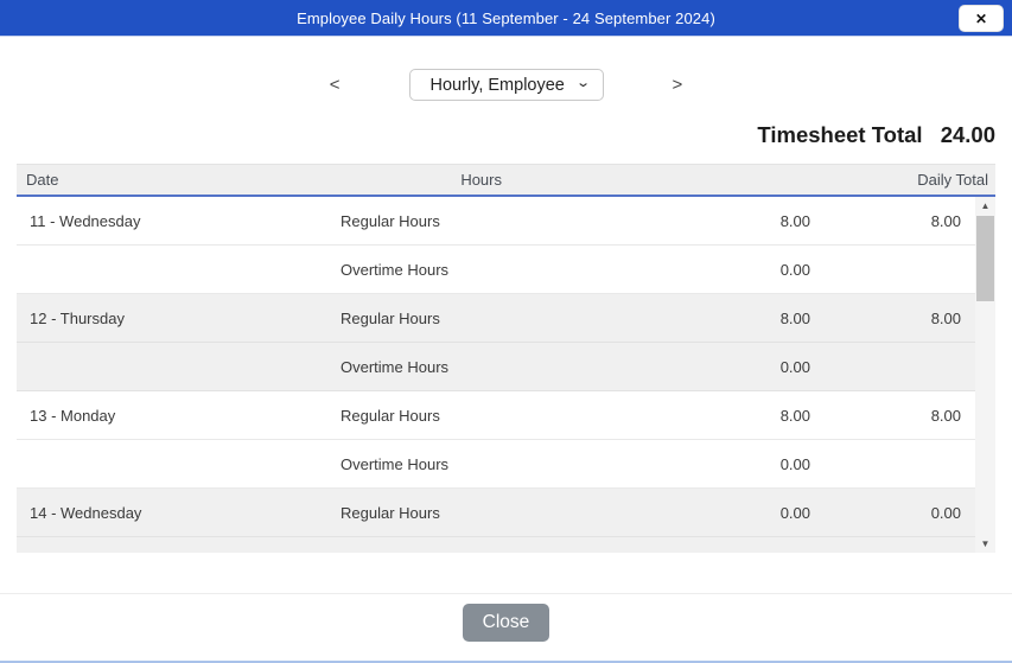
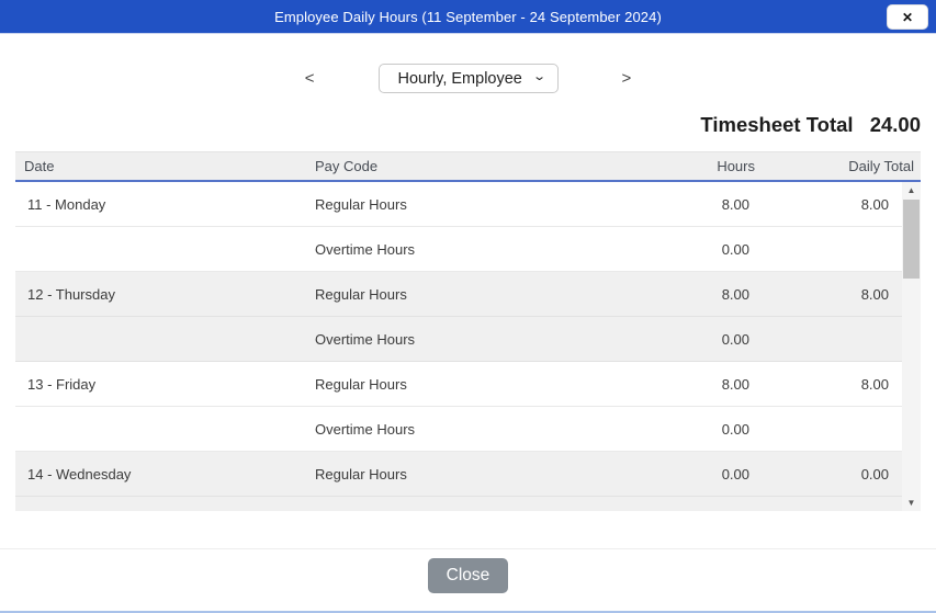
  Employee Daily Hours (11 September - 24 September 2024)
  ✕
  <
  Hourly, Employee
  ⌄
  >
  Timesheet Total 24.00
  Date
+ Pay Code
  Hours
  Daily Total
- 11 - Wednesday
+ 11 - Monday
  Regular Hours
  8.00
  8.00
  Overtime Hours
  0.00
  12 - Thursday
  Regular Hours
  8.00
  8.00
  Overtime Hours
  0.00
- 13 - Monday
+ 13 - Friday
  Regular Hours
  8.00
  8.00
  Overtime Hours
  0.00
  14 - Wednesday
  Regular Hours
  0.00
  0.00
  ▲
  ▼
  Close
